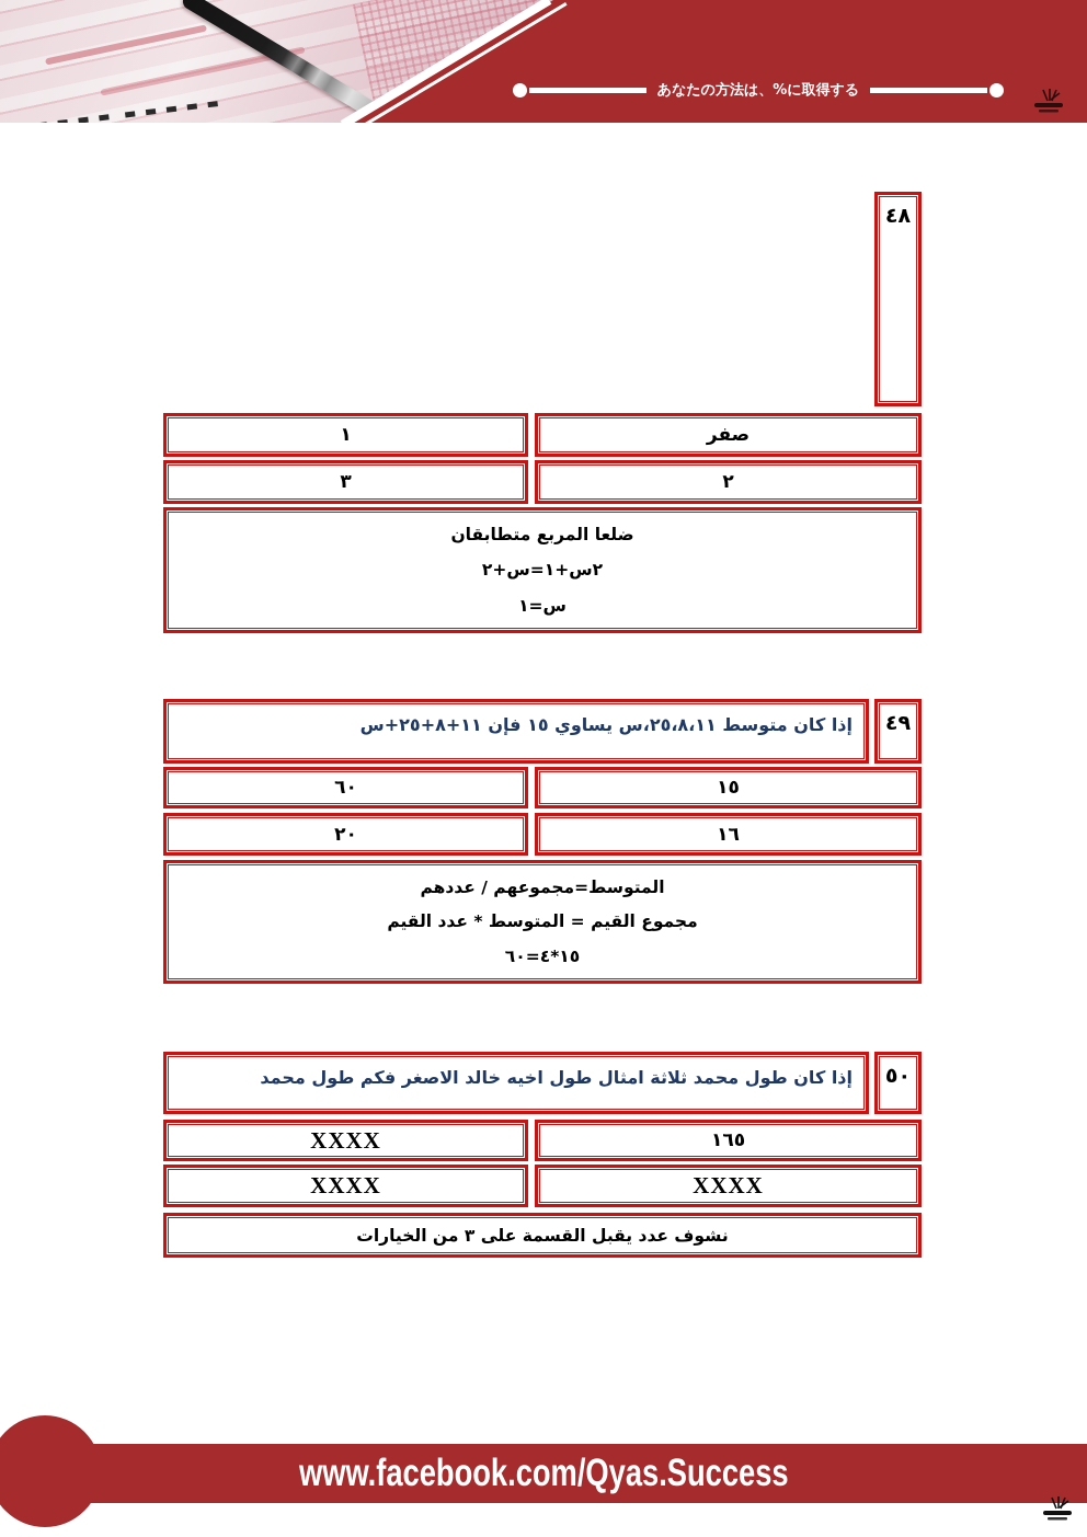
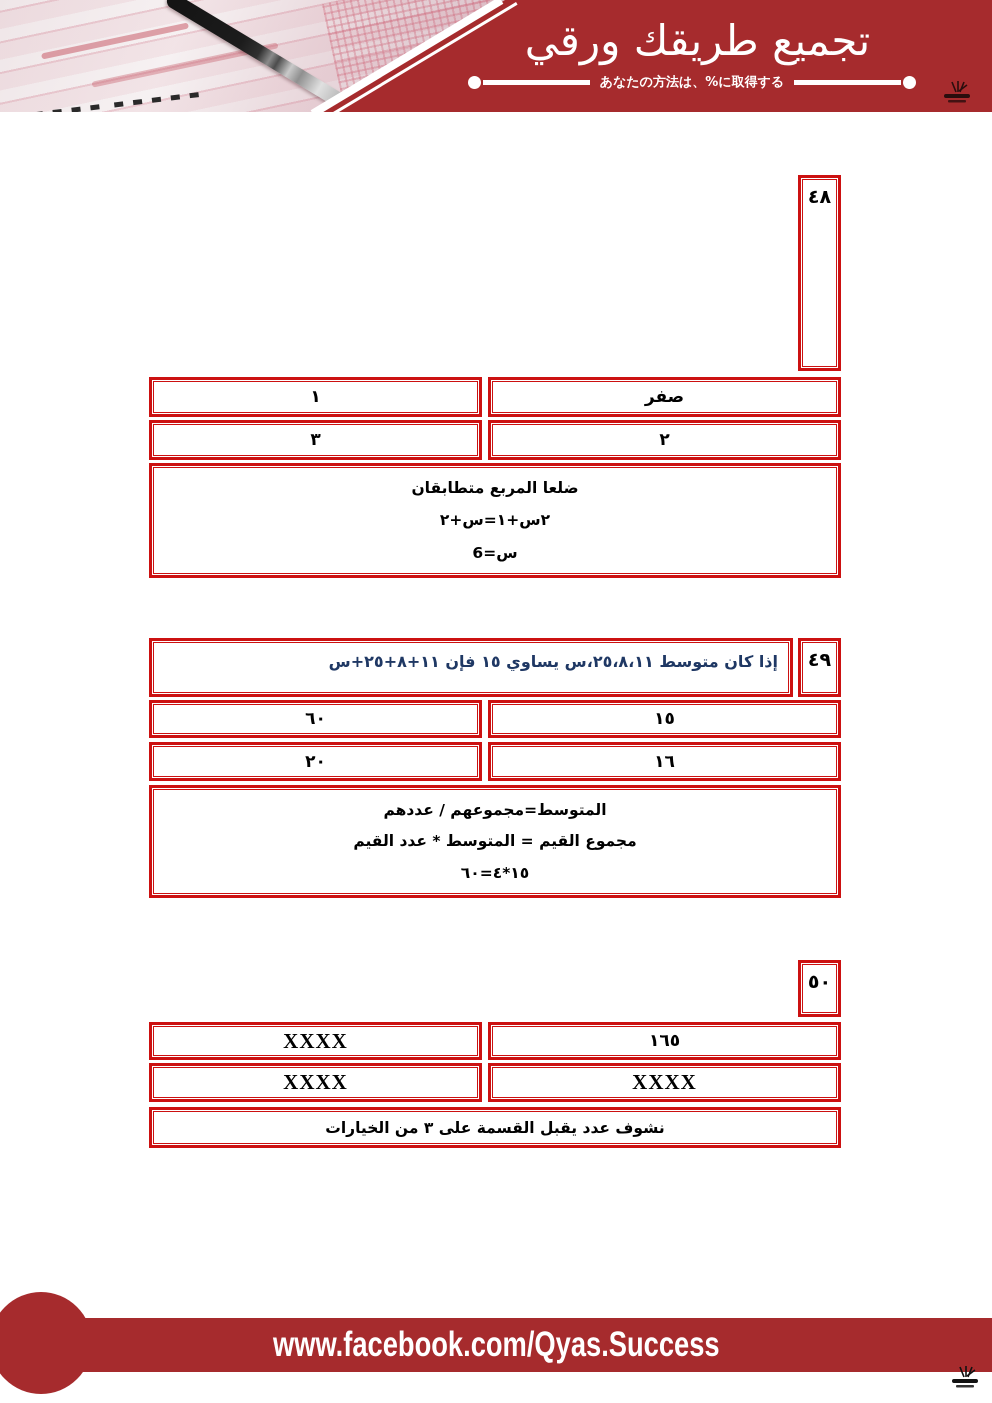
+ تجميع طريقك ورقي
  あなたの方法は、%に取得する
  ٤٨
  صفر
  ١
  ٢
  ٣
  ضلعا المربع متطابقان
  ٢س+١=س+٢
- س=١
+ س=6
  إذا كان متوسط ٢٥،٨،١١،س يساوي ١٥ فإن ١١+٨+٢٥+س
  ٤٩
  ١٥
  ٦٠
  ١٦
  ٢٠
  المتوسط=مجموعهم / عددهم
  مجموع القيم = المتوسط * عدد القيم
  ١٥*٤=٦٠
- إذا كان طول محمد ثلاثة امثال طول اخيه خالد الاصغر فكم طول محمد
  ٥٠
  ١٦٥
  XXXX
  XXXX
  XXXX
  نشوف عدد يقبل القسمة على ٣ من الخيارات
  www.facebook.com/Qyas.Success
